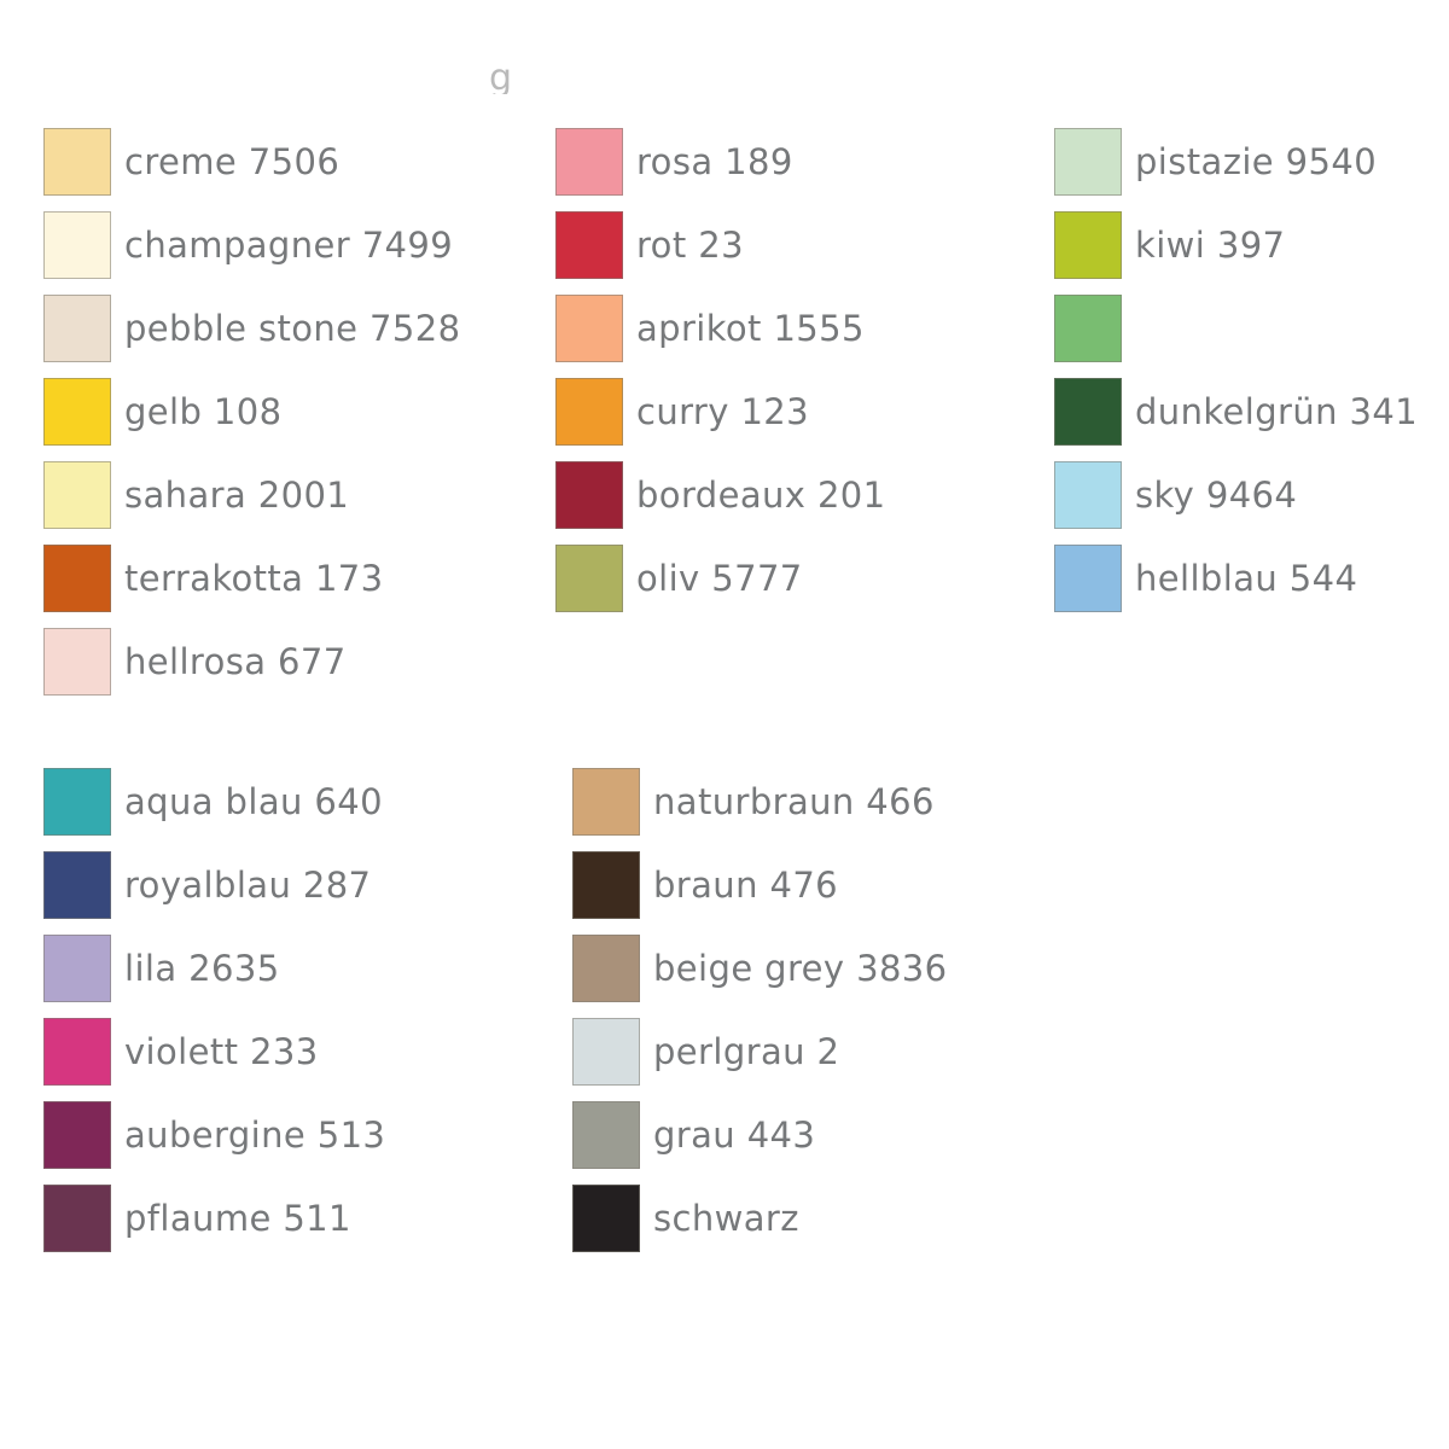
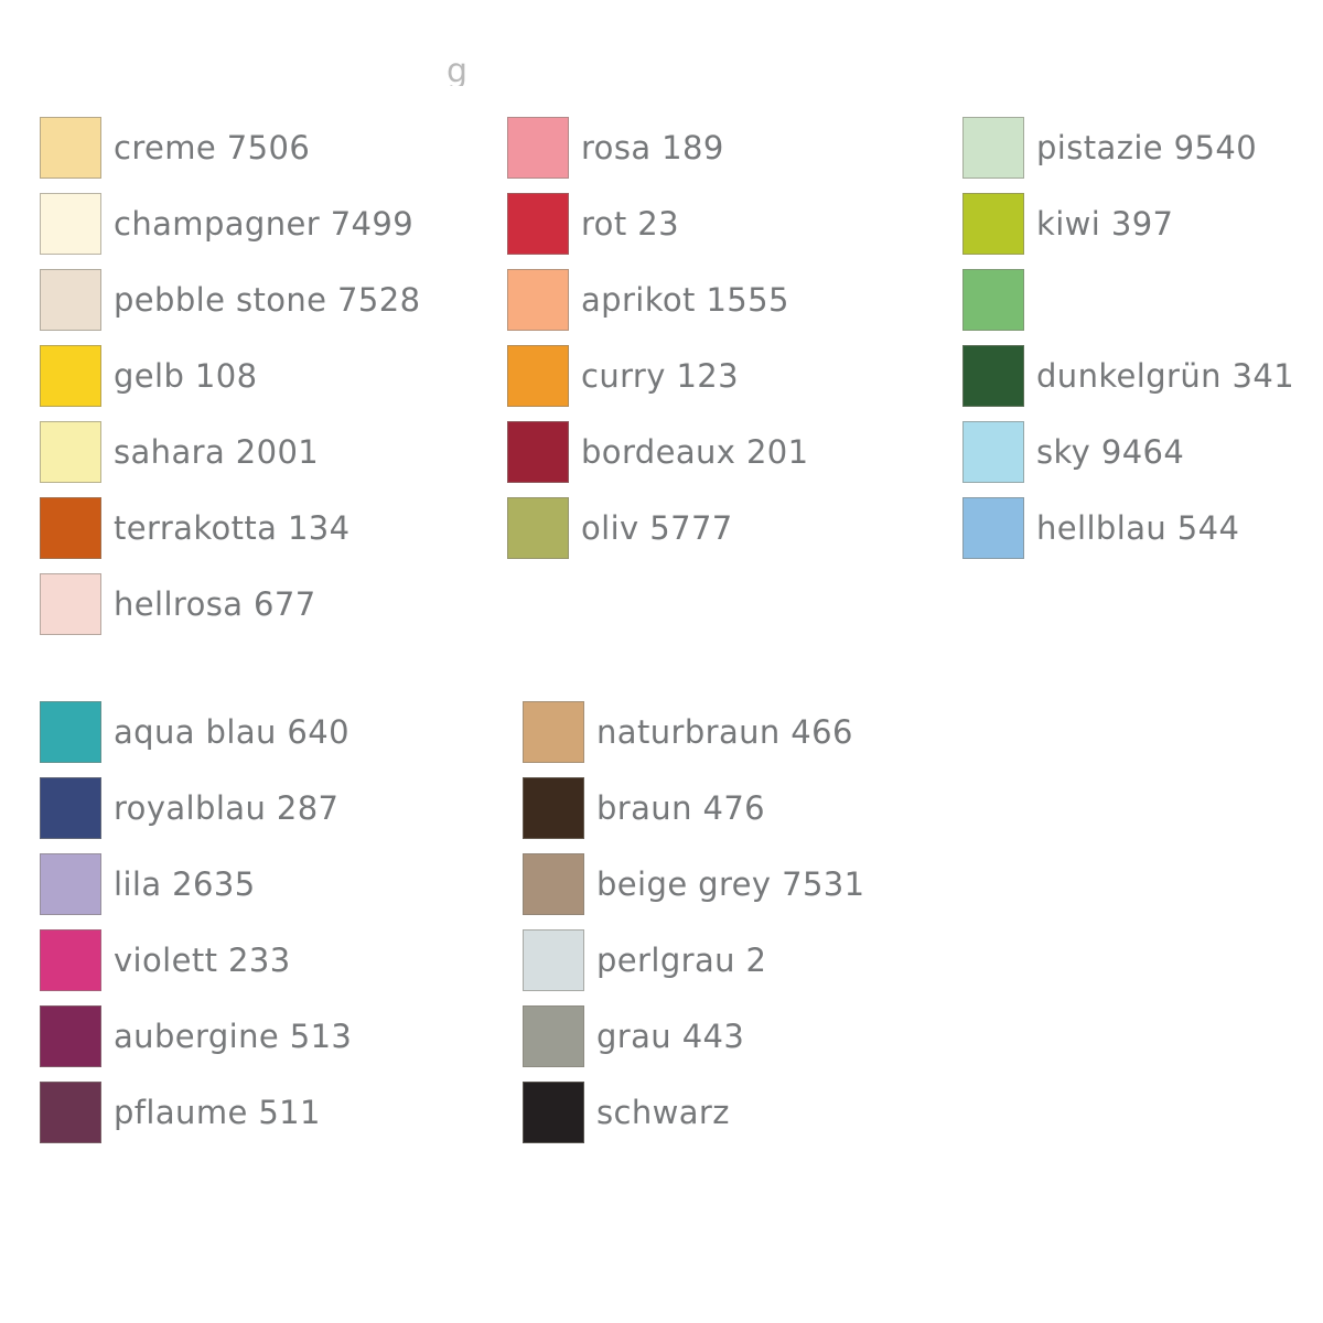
  g
  creme 7506
  champagner 7499
  pebble stone 7528
  gelb 108
  sahara 2001
- terrakotta 173
+ terrakotta 134
  hellrosa 677
  rosa 189
  rot 23
  aprikot 1555
  curry 123
  bordeaux 201
  oliv 5777
  pistazie 9540
  kiwi 397
  dunkelgrün 341
  sky 9464
  hellblau 544
  aqua blau 640
  royalblau 287
  lila 2635
  violett 233
  aubergine 513
  pflaume 511
  naturbraun 466
  braun 476
- beige grey 3836
+ beige grey 7531
  perlgrau 2
  grau 443
  schwarz
